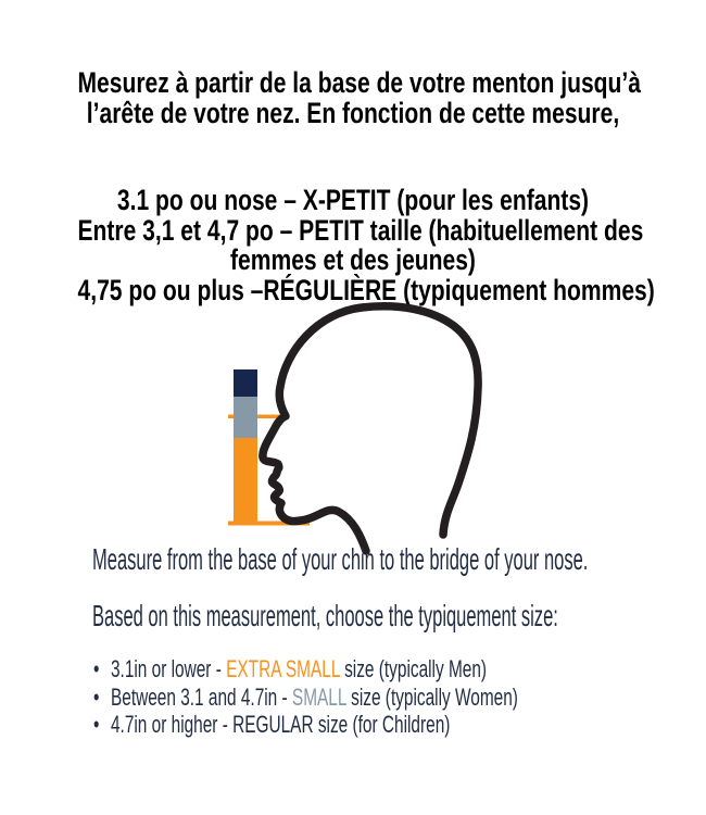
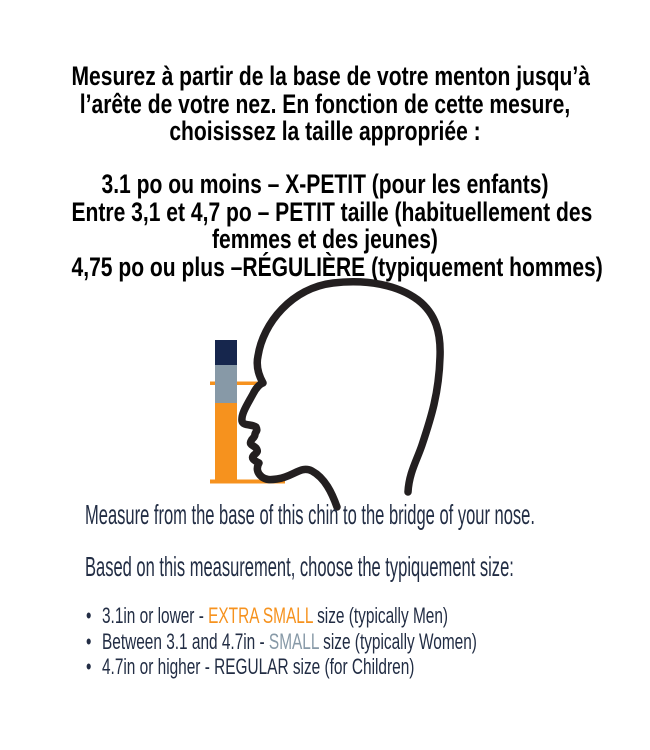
  Mesurez à partir de la base de votre menton jusqu’à
  l’arête de votre nez. En fonction de cette mesure,
+ choisissez la taille appropriée :
- 3.1 po ou nose – X-PETIT (pour les enfants)
+ 3.1 po ou moins – X-PETIT (pour les enfants)
  Entre 3,1 et 4,7 po – PETIT taille (habituellement des
  femmes et des jeunes)
  4,75 po ou plus –RÉGULIÈRE (typiquement hommes)
- Measure from the base of your chin to the bridge of your nose.
+ Measure from the base of this chin to the bridge of your nose.
  Based on this measurement, choose the typiquement size:
  • 3.1in or lower - EXTRA SMALL size (typically Men)
  • Between 3.1 and 4.7in - SMALL size (typically Women)
  • 4.7in or higher - REGULAR size (for Children)
